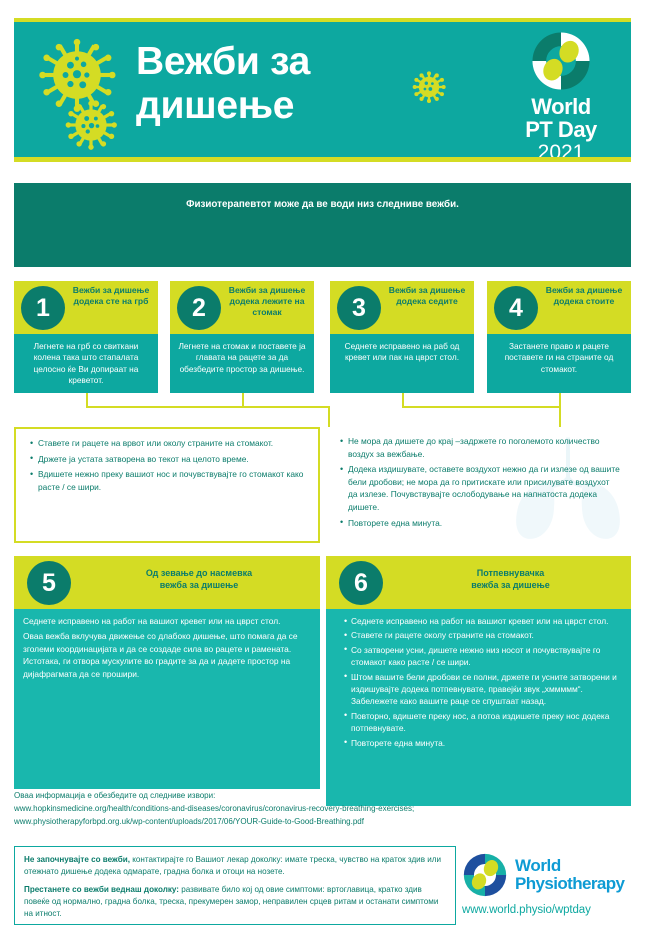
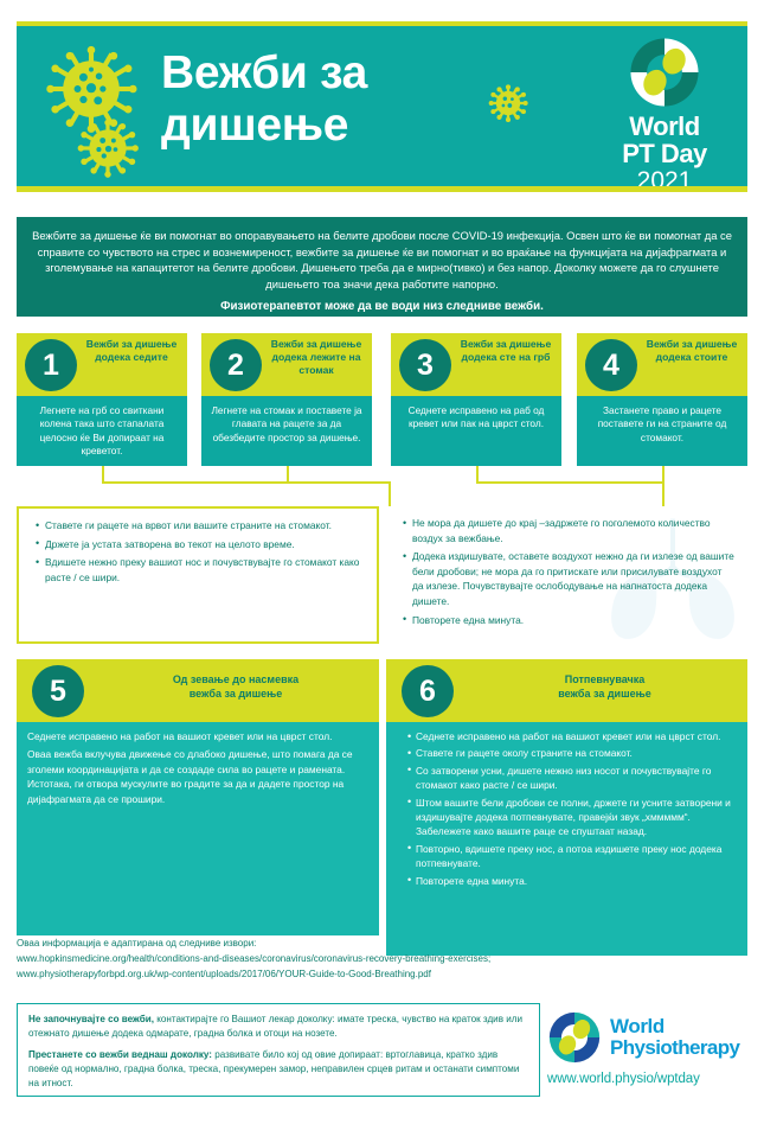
  Вежби за
  дишење
  World
  PT Day
  2021
+ Вежбите за дишење ќе ви помогнат во опоравувањето на белите дробови после COVID-19 инфекција. Освен што ќе ви помогнат да се справите со чувството на стрес и вознемиреност, вежбите за дишење ќе ви помогнат и во враќање на функцијата на дијафрагмата и зголемување на капацитетот на белите дробови. Дишењето треба да е мирно(тивко) и без напор. Доколку можете да го слушнете дишењето тоа значи дека работите напорно.
  Физиотерапевтот може да ве води низ следниве вежби.
  1
- Вежби за дишење додека сте на грб
+ Вежби за дишење додека седите
  Легнете на грб со свиткани колена така што стапалата целосно ќе Ви допираат на креветот.
  2
  Вежби за дишење додека лежите на стомак
  Легнете на стомак и поставете ја главата на рацете за да обезбедите простор за дишење.
  3
- Вежби за дишење додека седите
+ Вежби за дишење додека сте на грб
  Седнете исправено на раб од кревет или пак на цврст стол.
  4
  Вежби за дишење додека стоите
  Застанете право и рацете поставете ги на страните од стомакот.
- Ставете ги рацете на врвот или околу страните на стомакот.
+ Ставете ги рацете на врвот или вашите страните на стомакот.
  Држете ја устата затворена во текот на целото време.
  Вдишете нежно преку вашиот нос и почувствувајте го стомакот како расте / се шири.
  Не мора да дишете до крај –задржете го поголемото количество воздух за вежбање.
  Додека издишувате, оставете воздухот нежно да ги излезе од вашите бели дробови; не мора да го притискате или присилувате воздухот да излезе. Почувствувајте ослободување на напнатоста додека дишете.
  Повторете една минута.
  5
  Од зевање до насмевка
  вежба за дишење
  Седнете исправено на работ на вашиот кревет или на цврст стол.
  Оваа вежба вклучува движење со длабоко дишење, што помага да се зголеми координацијата и да се создаде сила во рацете и рамената. Истотака, ги отвора мускулите во градите за да и дадете простор на дијафрагмата да се прошири.
  6
  Потпевнувачка
  вежба за дишење
  Седнете исправено на работ на вашиот кревет или на цврст стол.
  Ставете ги рацете околу страните на стомакот.
  Со затворени усни, дишете нежно низ носот и почувствувајте го стомакот како расте / се шири.
  Штом вашите бели дробови се полни, држете ги усните затворени и издишувајте додека потпевнувате, правејќи звук „хммммм“. Забележете како вашите раце се спуштаат назад.
  Повторно, вдишете преку нос, а потоа издишете преку нос додека потпевнувате.
  Повторете една минута.
- Оваа информација е обезбедите од следниве извори:
+ Оваа информација е адаптирана од следниве извори:
  www.hopkinsmedicine.org/health/conditions-and-diseases/coronavirus/coronavirus-recovery-breathing-exercises;
  www.physiotherapyforbpd.org.uk/wp-content/uploads/2017/06/YOUR-Guide-to-Good-Breathing.pdf
  Не започнувајте со вежби, контактирајте го Вашиот лекар доколку: имате треска, чувство на краток здив или отежнато дишење додека одмарате, градна болка и отоци на нозете.
- Престанете со вежби веднаш доколку: развивате било кој од овие симптоми: вртоглавица, кратко здив повеќе од нормално, градна болка, треска, прекумерен замор, неправилен срцев ритам и останати симптоми на итност.
+ Престанете со вежби веднаш доколку: развивате било кој од овие допираат: вртоглавица, кратко здив повеќе од нормално, градна болка, треска, прекумерен замор, неправилен срцев ритам и останати симптоми на итност.
  World
  Physiotherapy
  www.world.physio/wptday
